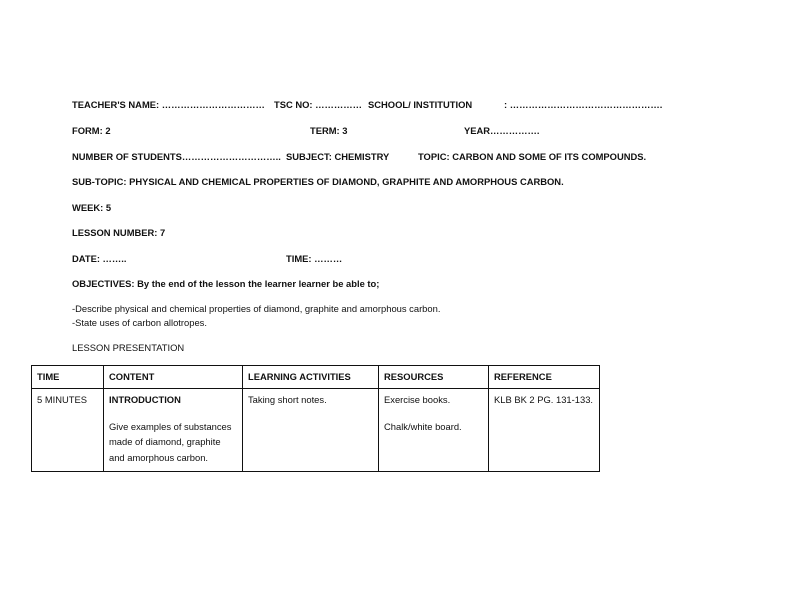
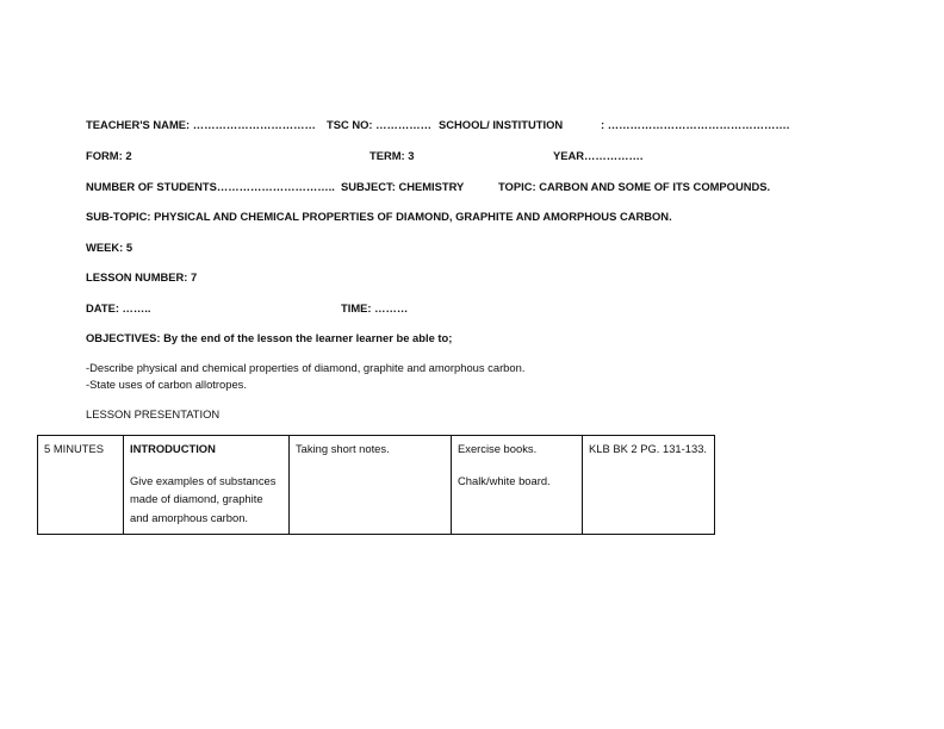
  TEACHER'S NAME: ……………………………
  TSC NO: ……………
  SCHOOL/ INSTITUTION
  : ………………………………………….
  FORM: 2
  TERM: 3
  YEAR…………….
  NUMBER OF STUDENTS…………………………..
  SUBJECT: CHEMISTRY
  TOPIC: CARBON AND SOME OF ITS COMPOUNDS.
  SUB-TOPIC: PHYSICAL AND CHEMICAL PROPERTIES OF DIAMOND, GRAPHITE AND AMORPHOUS CARBON.
  WEEK: 5
  LESSON NUMBER: 7
  DATE: ……..
  TIME: ………
  OBJECTIVES: By the end of the lesson the learner learner be able to;
  -Describe physical and chemical properties of diamond, graphite and amorphous carbon.
  -State uses of carbon allotropes.
  LESSON PRESENTATION
- TIME	CONTENT	LEARNING ACTIVITIES	RESOURCES	REFERENCE
  5 MINUTES	INTRODUCTION Give examples of substances made of diamond, graphite and amorphous carbon.	Taking short notes.	Exercise books. Chalk/white board.	KLB BK 2 PG. 131-133.
